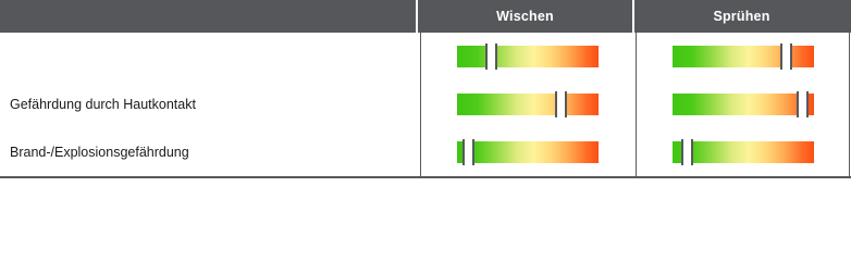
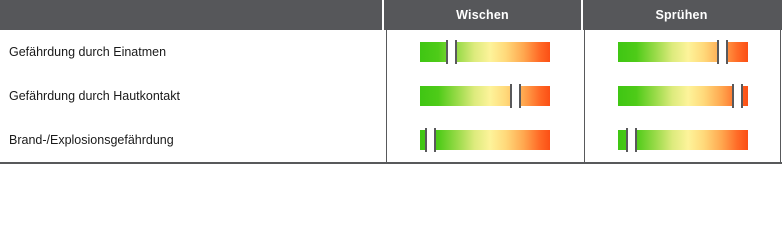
  Wischen
  Sprühen
+ Gefährdung durch Einatmen
  Gefährdung durch Hautkontakt
  Brand-/Explosionsgefährdung
